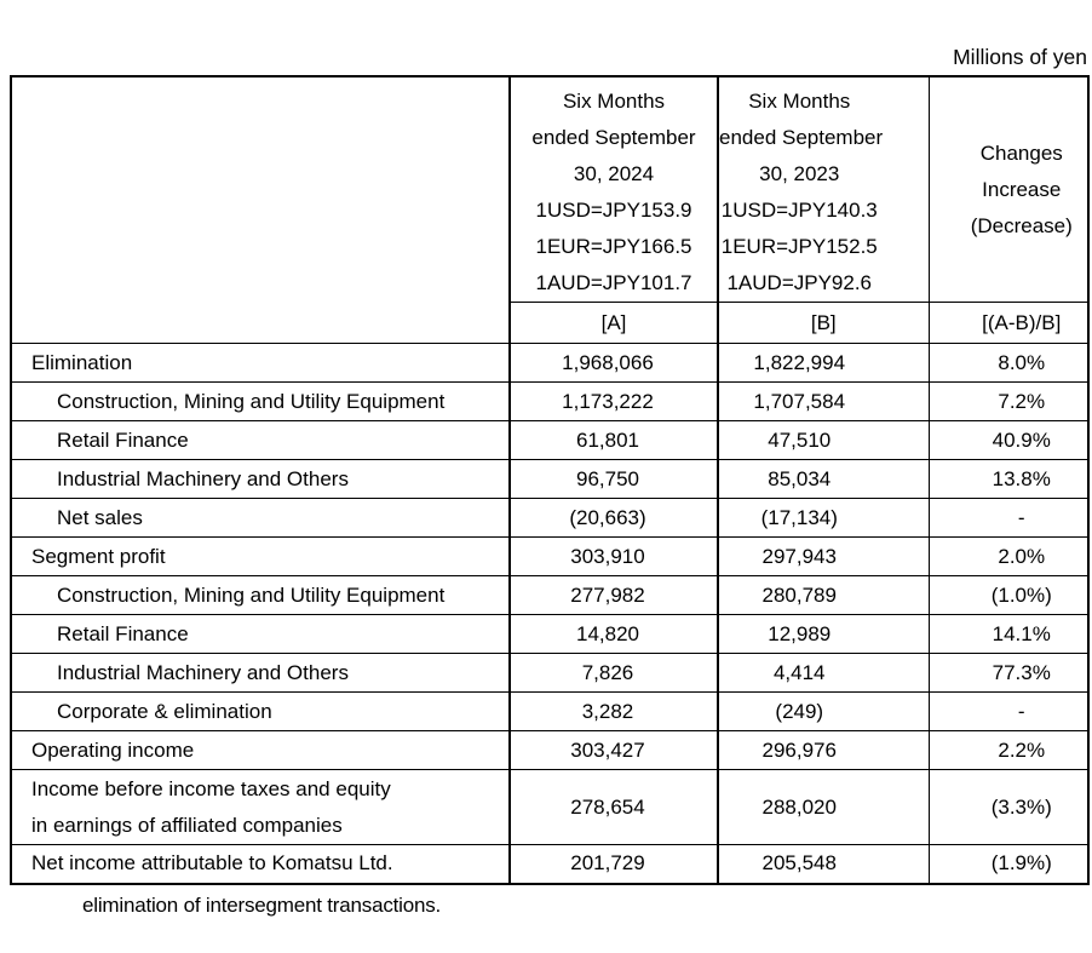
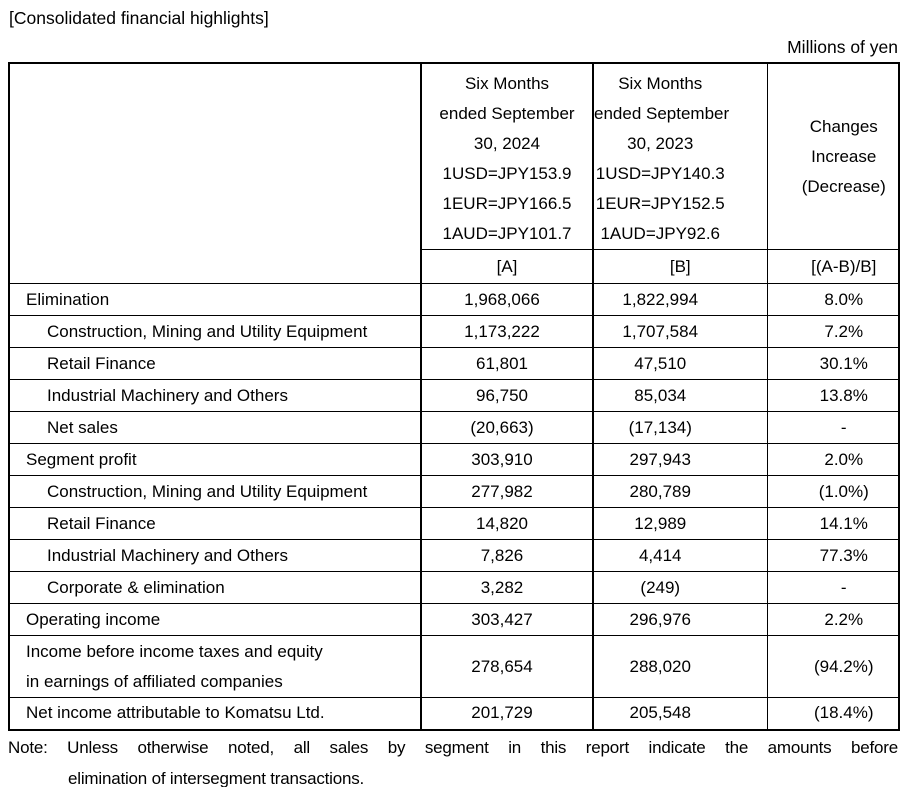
+ [Consolidated financial highlights]
  Millions of yen
  	Six Months ended September 30, 2024 1USD=JPY153.9 1EUR=JPY166.5 1AUD=JPY101.7	Six Months ended September 30, 2023 1USD=JPY140.3 1EUR=JPY152.5 1AUD=JPY92.6	Changes Increase (Decrease)
  [A]	[B]	[(A-B)/B]
  Elimination	1,968,066	1,822,994	8.0%
  Construction, Mining and Utility Equipment	1,173,222	1,707,584	7.2%
- Retail Finance	61,801	47,510	40.9%
+ Retail Finance	61,801	47,510	30.1%
  Industrial Machinery and Others	96,750	85,034	13.8%
  Net sales	(20,663)	(17,134)	-
  Segment profit	303,910	297,943	2.0%
  Construction, Mining and Utility Equipment	277,982	280,789	(1.0%)
  Retail Finance	14,820	12,989	14.1%
  Industrial Machinery and Others	7,826	4,414	77.3%
  Corporate & elimination	3,282	(249)	-
  Operating income	303,427	296,976	2.2%
- Income before income taxes and equity in earnings of affiliated companies	278,654	288,020	(3.3%)
+ Income before income taxes and equity in earnings of affiliated companies	278,654	288,020	(94.2%)
- Net income attributable to Komatsu Ltd.	201,729	205,548	(1.9%)
+ Net income attributable to Komatsu Ltd.	201,729	205,548	(18.4%)
+ Note: Unless otherwise noted, all sales by segment in this report indicate the amounts before
  elimination of intersegment transactions.
